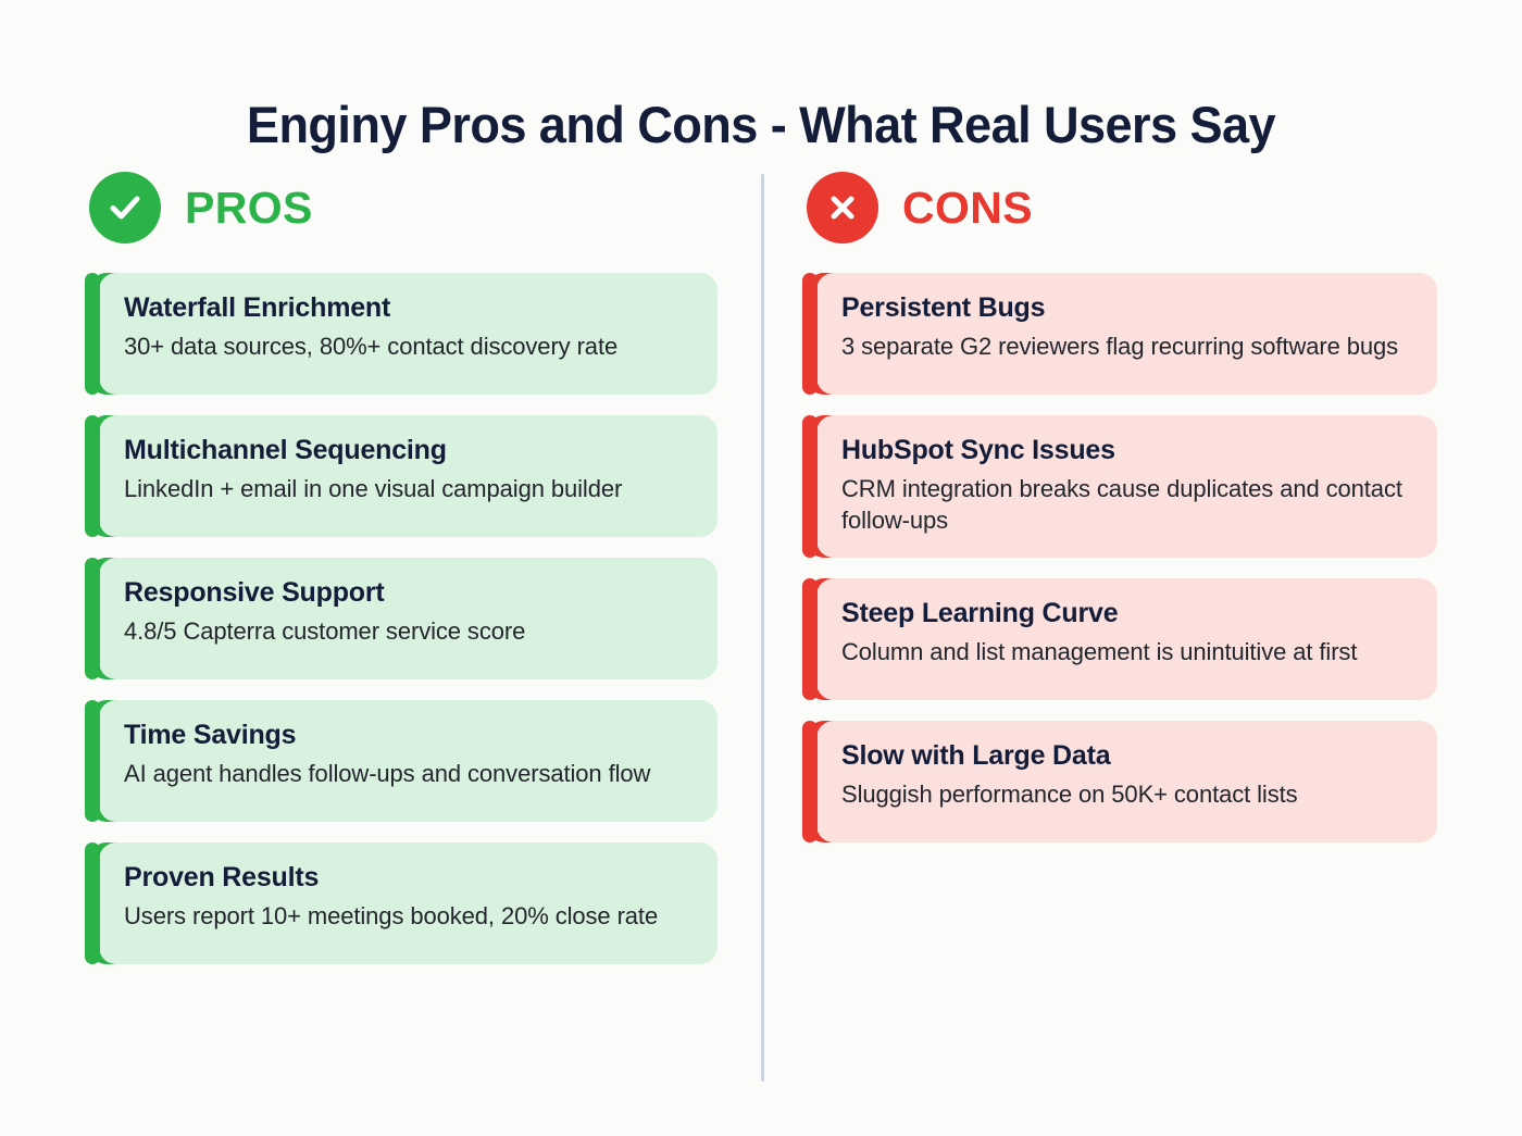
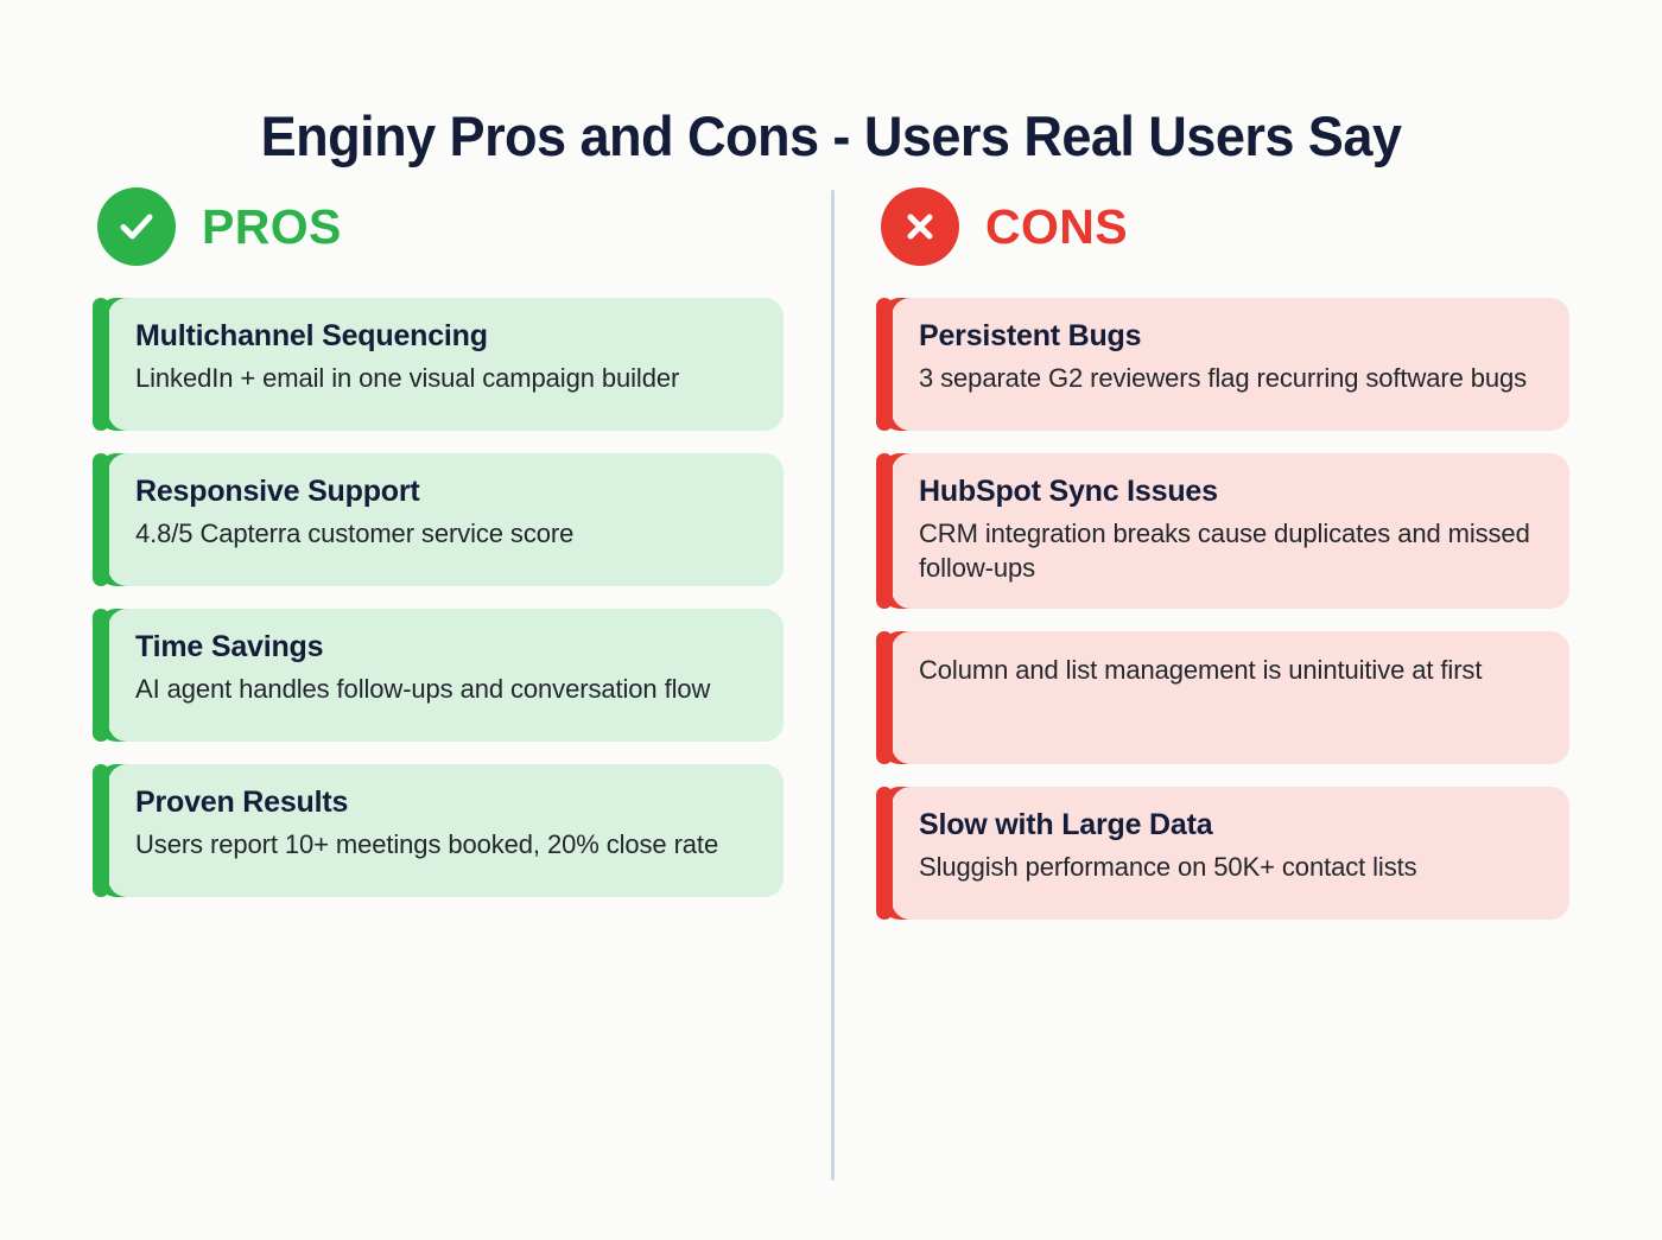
- Enginy Pros and Cons - What Real Users Say
+ Enginy Pros and Cons - Users Real Users Say
  PROS
- Waterfall Enrichment
- 30+ data sources, 80%+ contact discovery rate
  Multichannel Sequencing
  LinkedIn + email in one visual campaign builder
  Responsive Support
  4.8/5 Capterra customer service score
  Time Savings
  AI agent handles follow-ups and conversation flow
  Proven Results
  Users report 10+ meetings booked, 20% close rate
  CONS
  Persistent Bugs
  3 separate G2 reviewers flag recurring software bugs
  HubSpot Sync Issues
- CRM integration breaks cause duplicates and contact follow-ups
+ CRM integration breaks cause duplicates and missed follow-ups
- Steep Learning Curve
  Column and list management is unintuitive at first
  Slow with Large Data
  Sluggish performance on 50K+ contact lists
